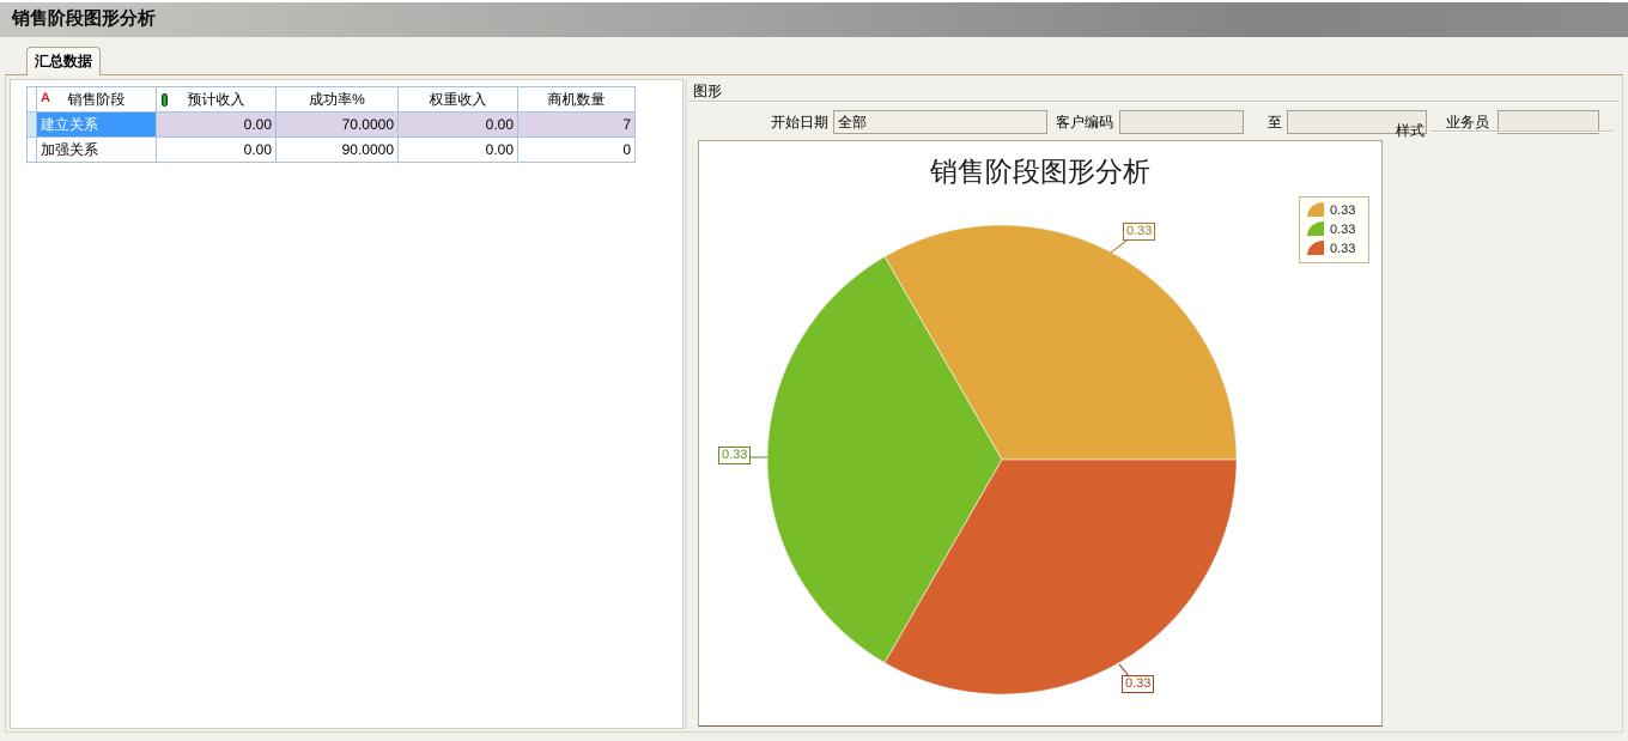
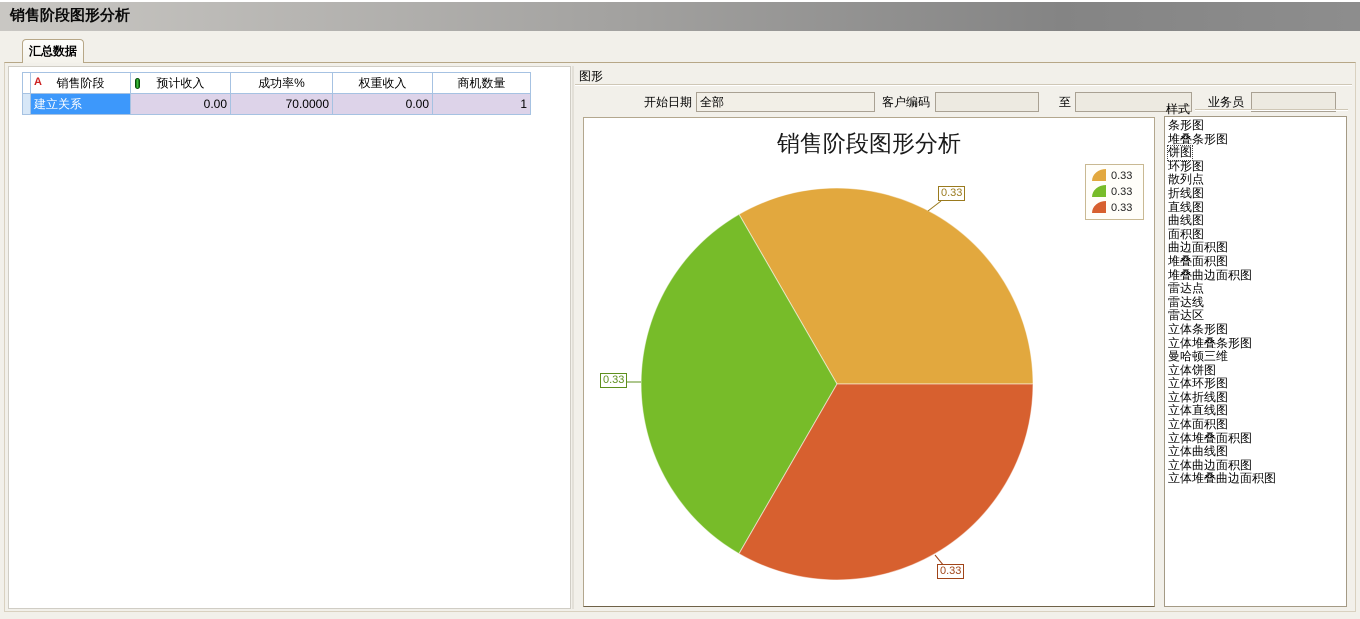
  销售阶段图形分析
  汇总数据
  	A 销售阶段	预计收入	成功率%	权重收入	商机数量
- 	建立关系	0.00	70.0000	0.00	7
+ 	建立关系	0.00	70.0000	0.00	1
- 	加强关系	0.00	90.0000	0.00	0
  图形
  开始日期
  全部
  客户编码
  至
  业务员
  销售阶段图形分析
  0.33
  0.33
  0.33
  0.33
  0.33
  0.33
  样式
+ 条形图
+ 堆叠条形图
+ 饼图
+ 环形图
+ 散列点
+ 折线图
+ 直线图
+ 曲线图
+ 面积图
+ 曲边面积图
+ 堆叠面积图
+ 堆叠曲边面积图
+ 雷达点
+ 雷达线
+ 雷达区
+ 立体条形图
+ 立体堆叠条形图
+ 曼哈顿三维
+ 立体饼图
+ 立体环形图
+ 立体折线图
+ 立体直线图
+ 立体面积图
+ 立体堆叠面积图
+ 立体曲线图
+ 立体曲边面积图
+ 立体堆叠曲边面积图
